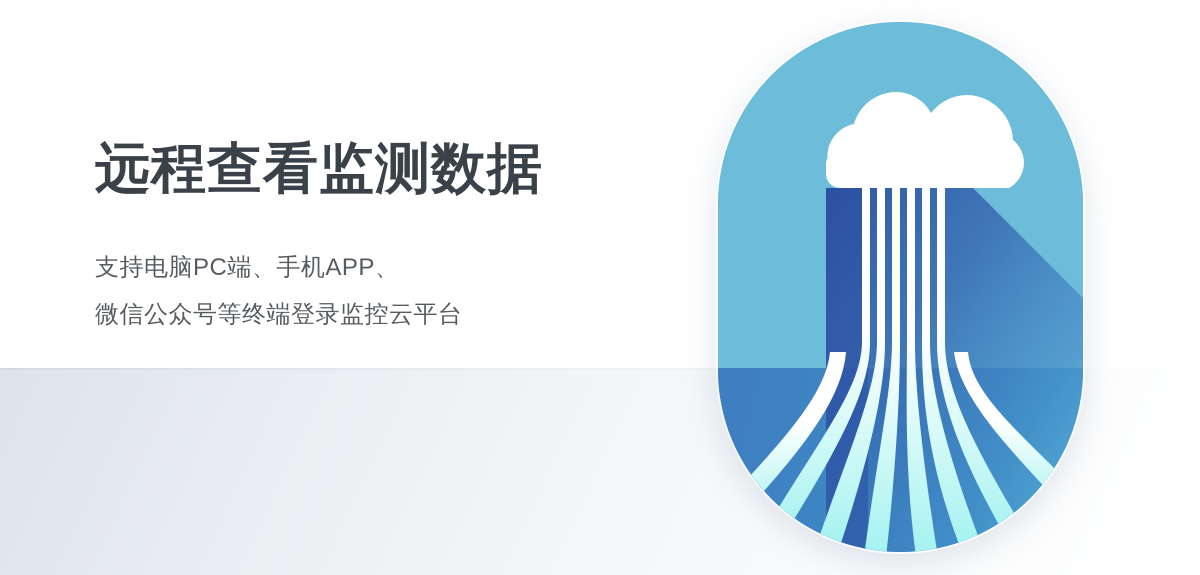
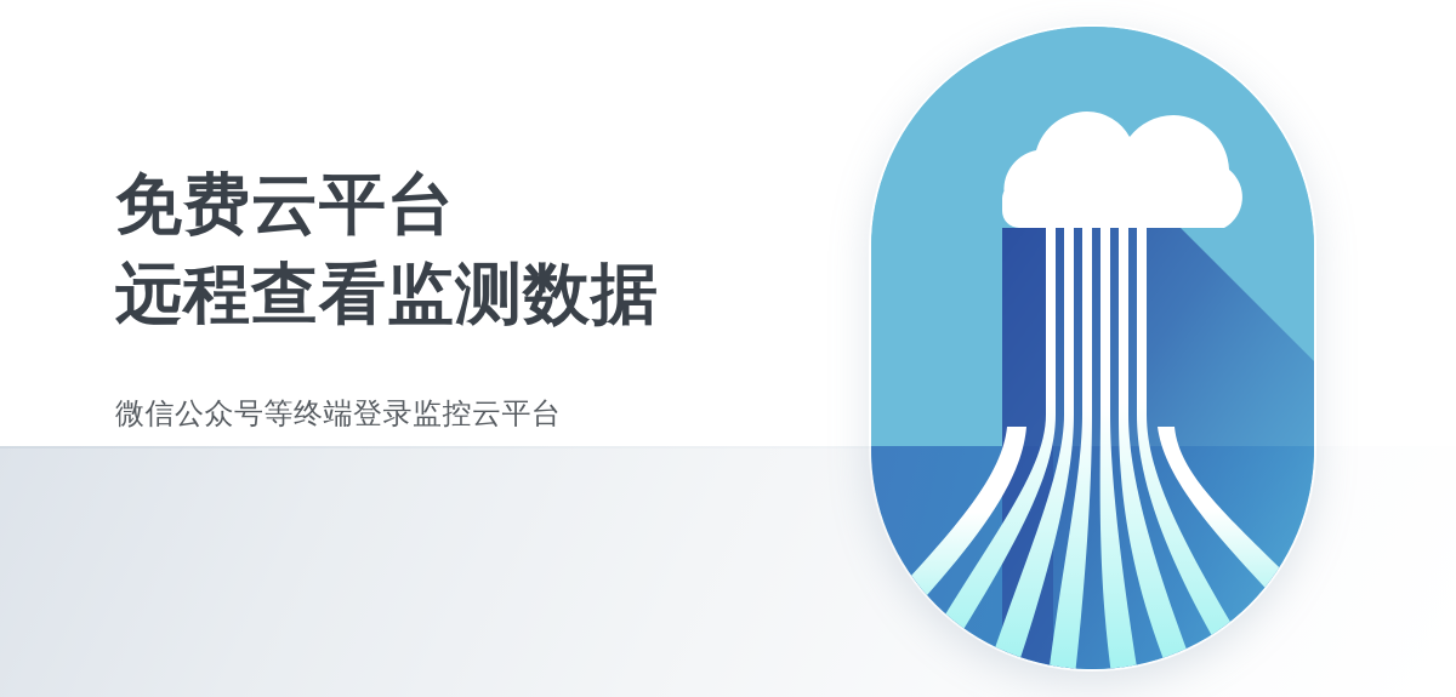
+ 免费云平台
  远程查看监测数据
- 支持电脑PC端、手机APP、
  微信公众号等终端登录监控云平台
